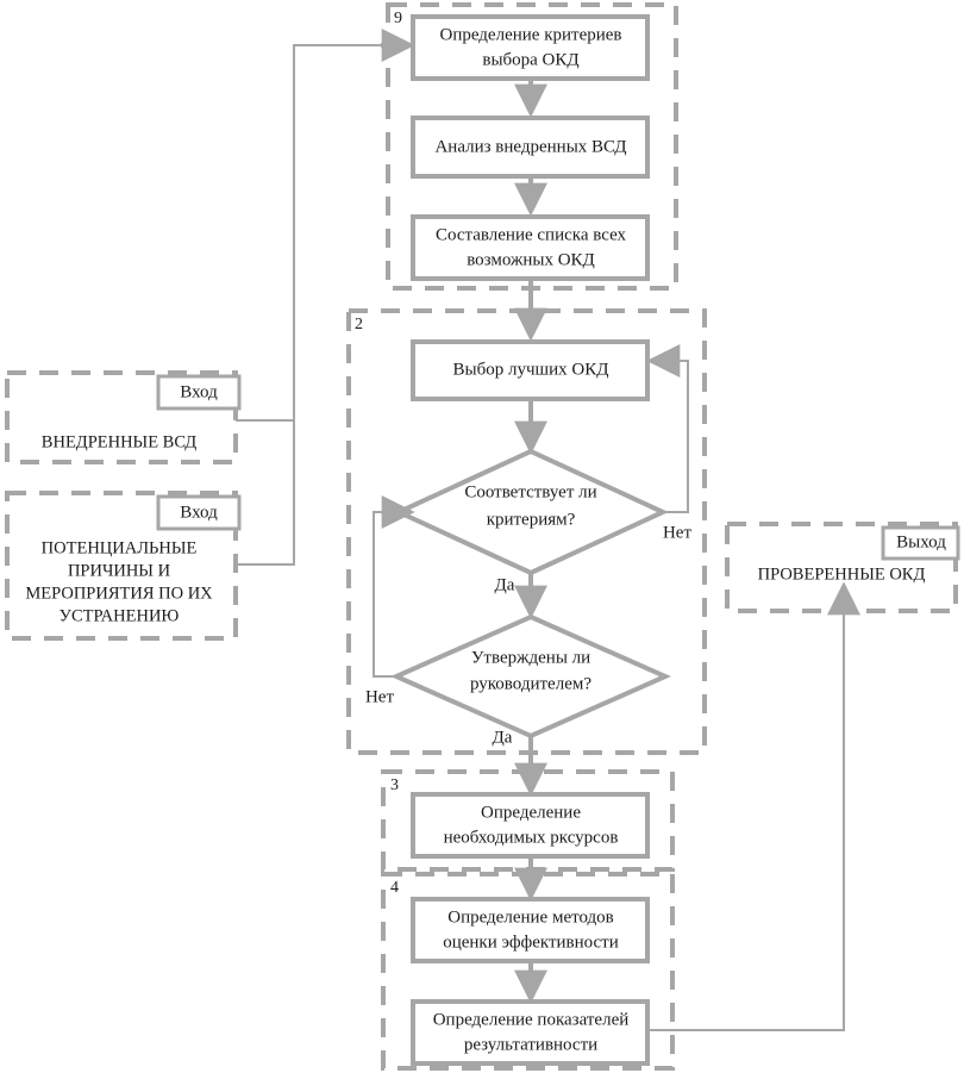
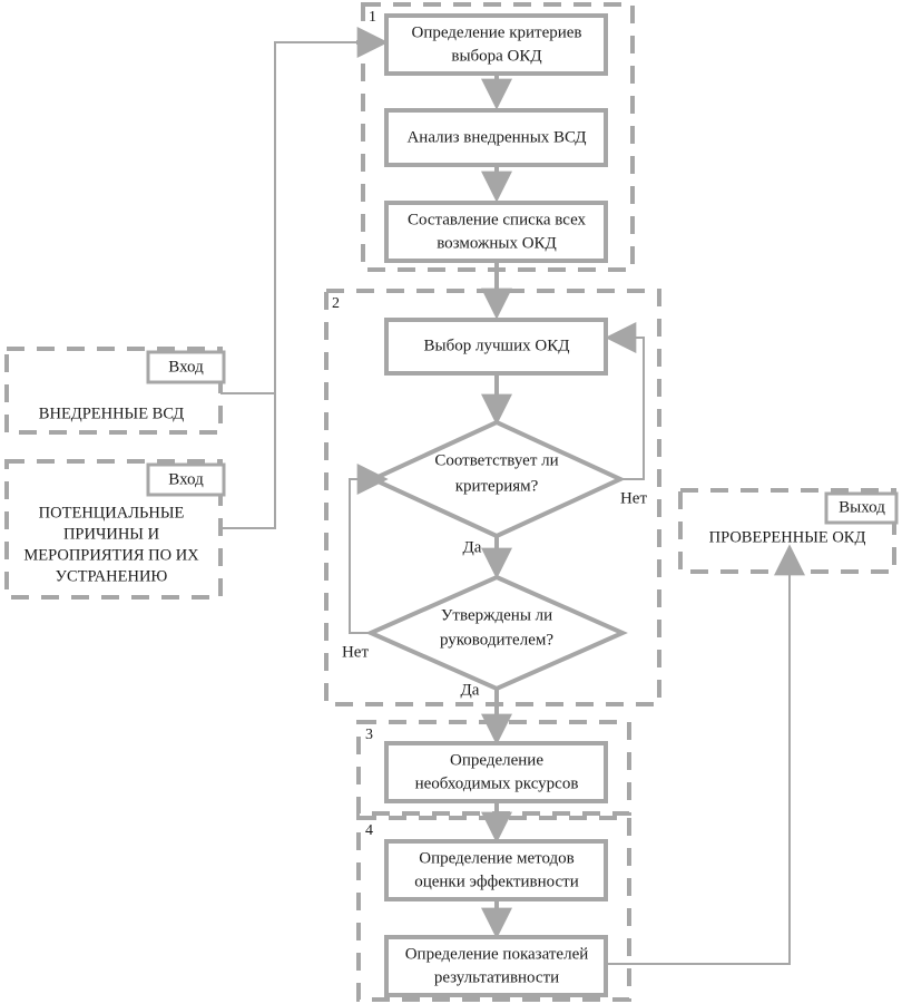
- 9
+ 1
  2
  3
  4
  Вход
  ВНЕДРЕННЫЕ ВСД
  Вход
  ПОТЕНЦИАЛЬНЫЕ
  ПРИЧИНЫ И
  МЕРОПРИЯТИЯ ПО ИХ
  УСТРАНЕНИЮ
  Выход
  ПРОВЕРЕННЫЕ ОКД
  Определение критериев
  выбора ОКД
  Анализ внедренных ВСД
  Составление списка всех
  возможных ОКД
  Выбор лучших ОКД
  Соответствует ли
  критериям?
  Нет
  Да
  Утверждены ли
  руководителем?
  Нет
  Да
  Определение
  необходимых рксурсов
  Определение методов
  оценки эффективности
  Определение показателей
  результативности
